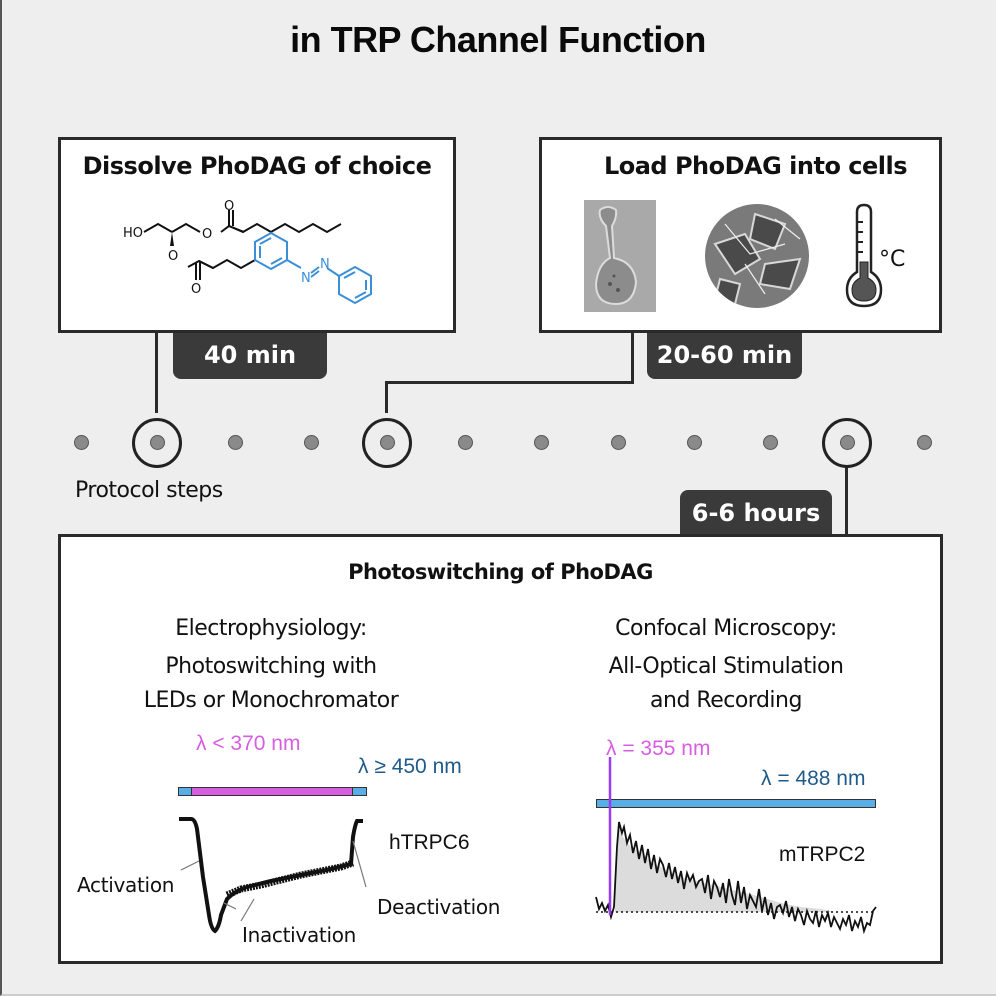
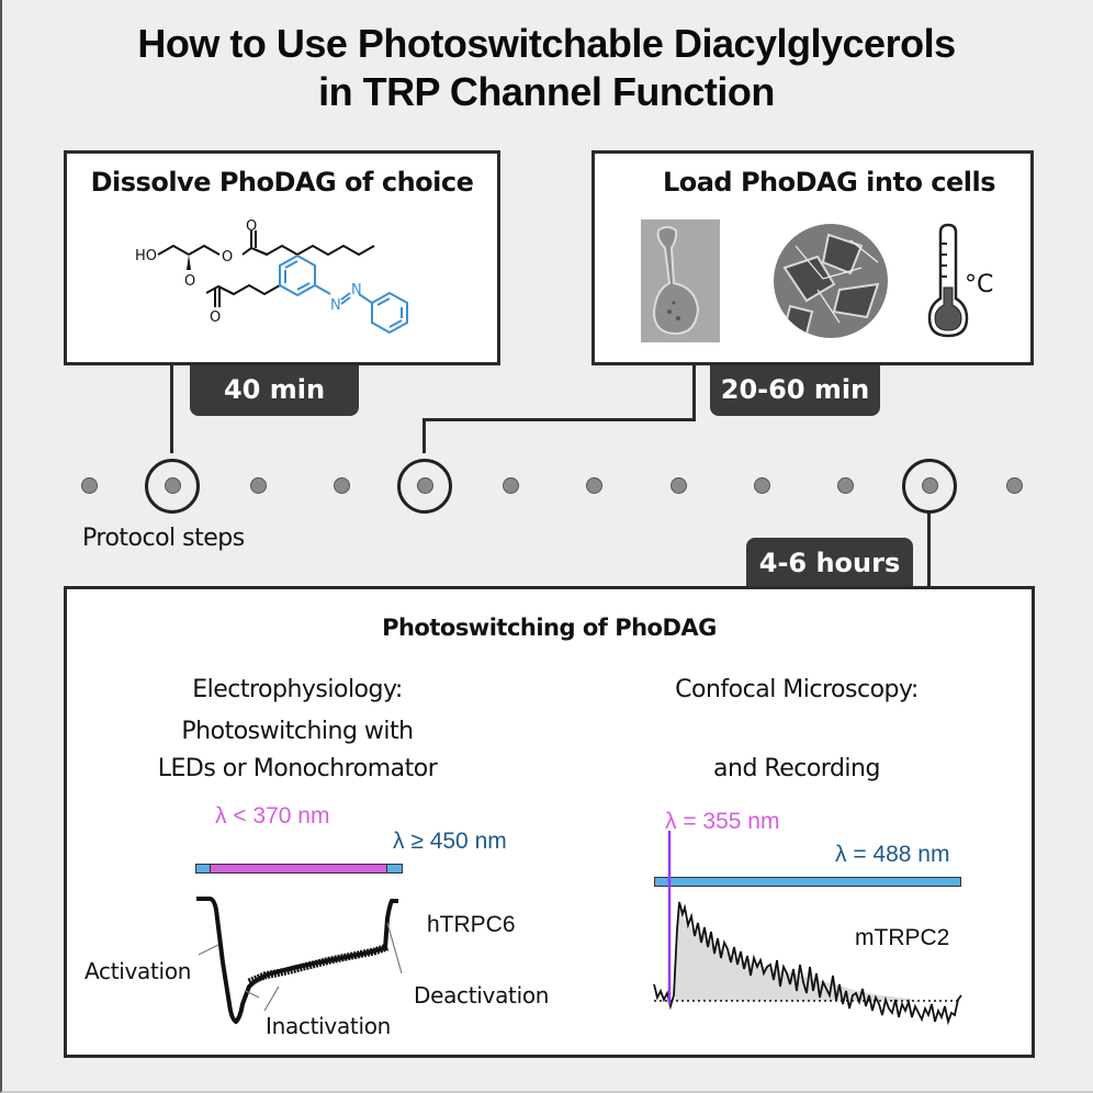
+ How to Use Photoswitchable Diacylglycerols
  in TRP Channel Function
  Dissolve PhoDAG of choice
  HO
  O
  O
  O
  O
  N
  N
  Load PhoDAG into cells
  °C
  40 min
  20-60 min
- 6-6 hours
+ 4-6 hours
  Protocol steps
  Photoswitching of PhoDAG
  Electrophysiology:
  Photoswitching with
  LEDs or Monochromator
  Confocal Microscopy:
- All-Optical Stimulation
  and Recording
  λ < 370 nm
  λ ≥ 450 nm
  hTRPC6
  Activation
  Inactivation
  Deactivation
  λ = 355 nm
  λ = 488 nm
  mTRPC2
